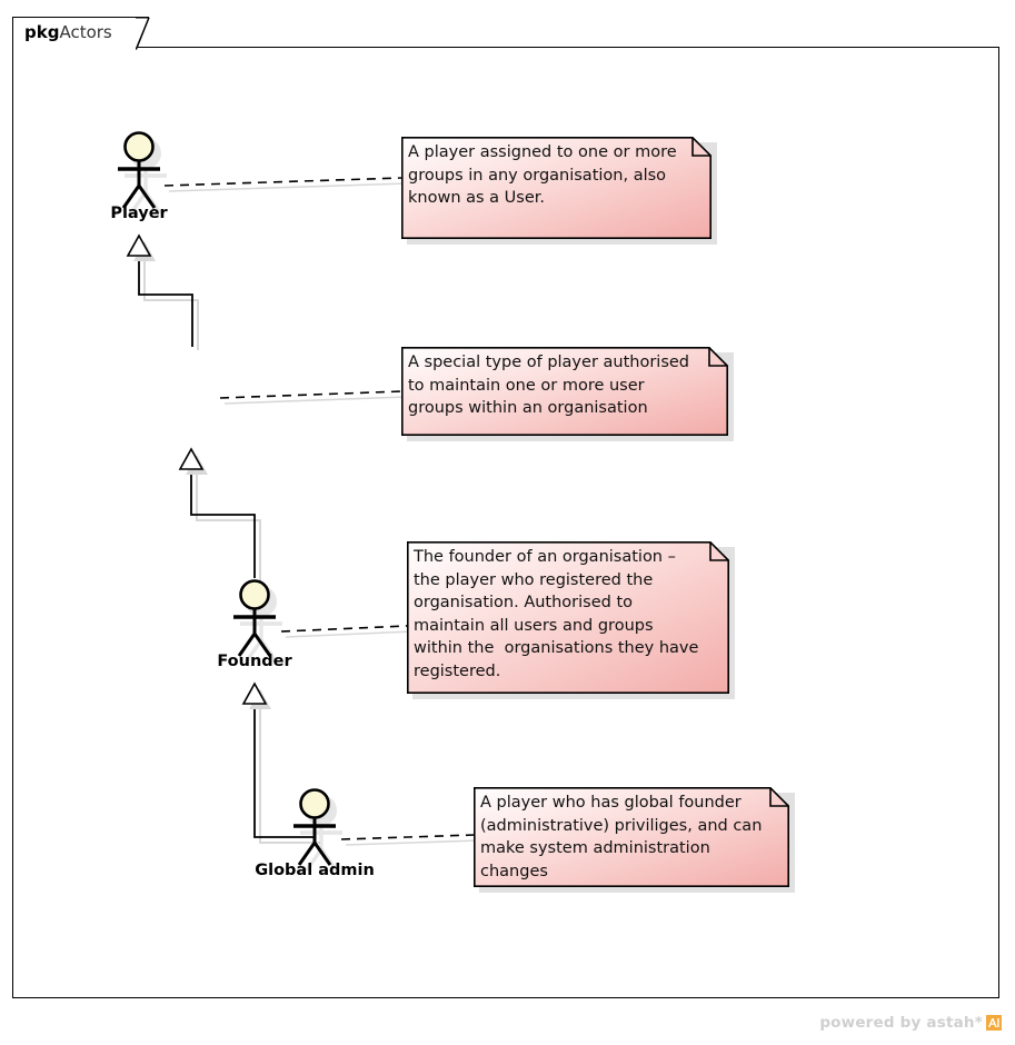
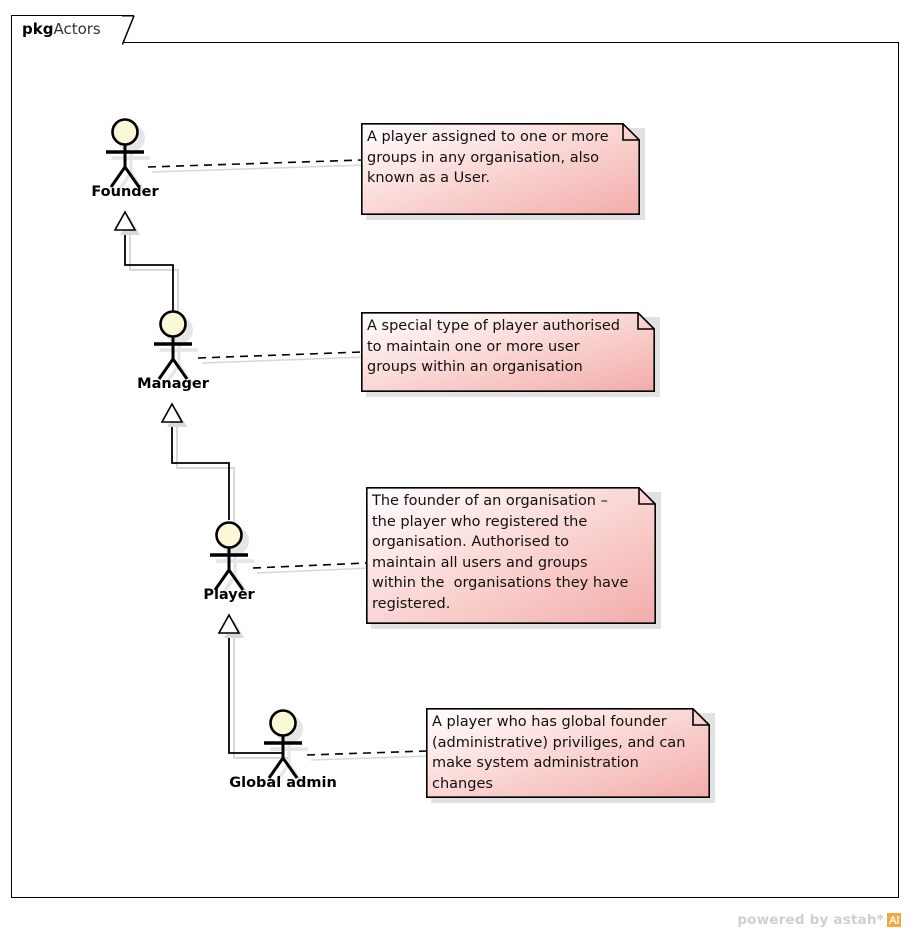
  pkgActors
- Player
+ Founder
+ Manager
- Founder
+ Player
  Global admin
  A player assigned to one or more
  groups in any organisation, also
  known as a User.
  A special type of player authorised
  to maintain one or more user
  groups within an organisation
  The founder of an organisation –
  the player who registered the
  organisation. Authorised to
  maintain all users and groups
  within the organisations they have
  registered.
  A player who has global founder
  (administrative) priviliges, and can
  make system administration
  changes
  powered by astah*
